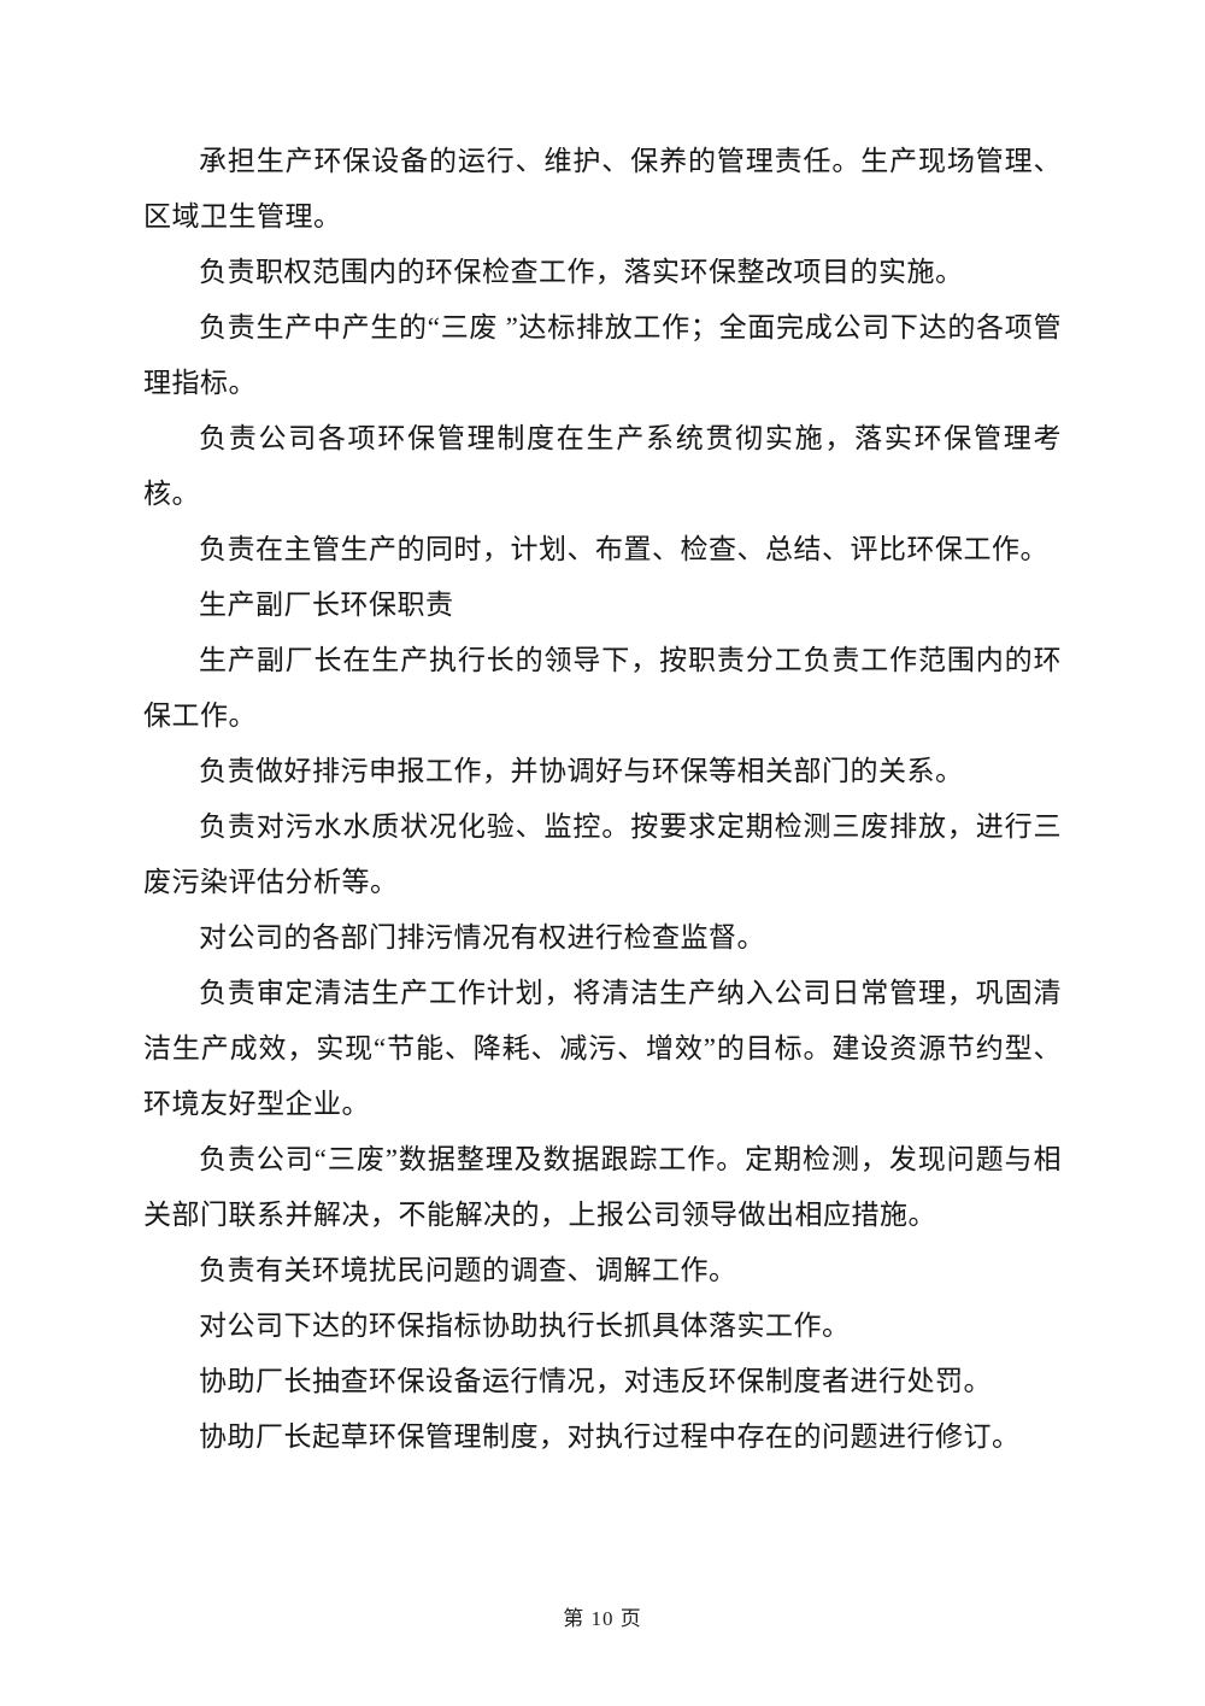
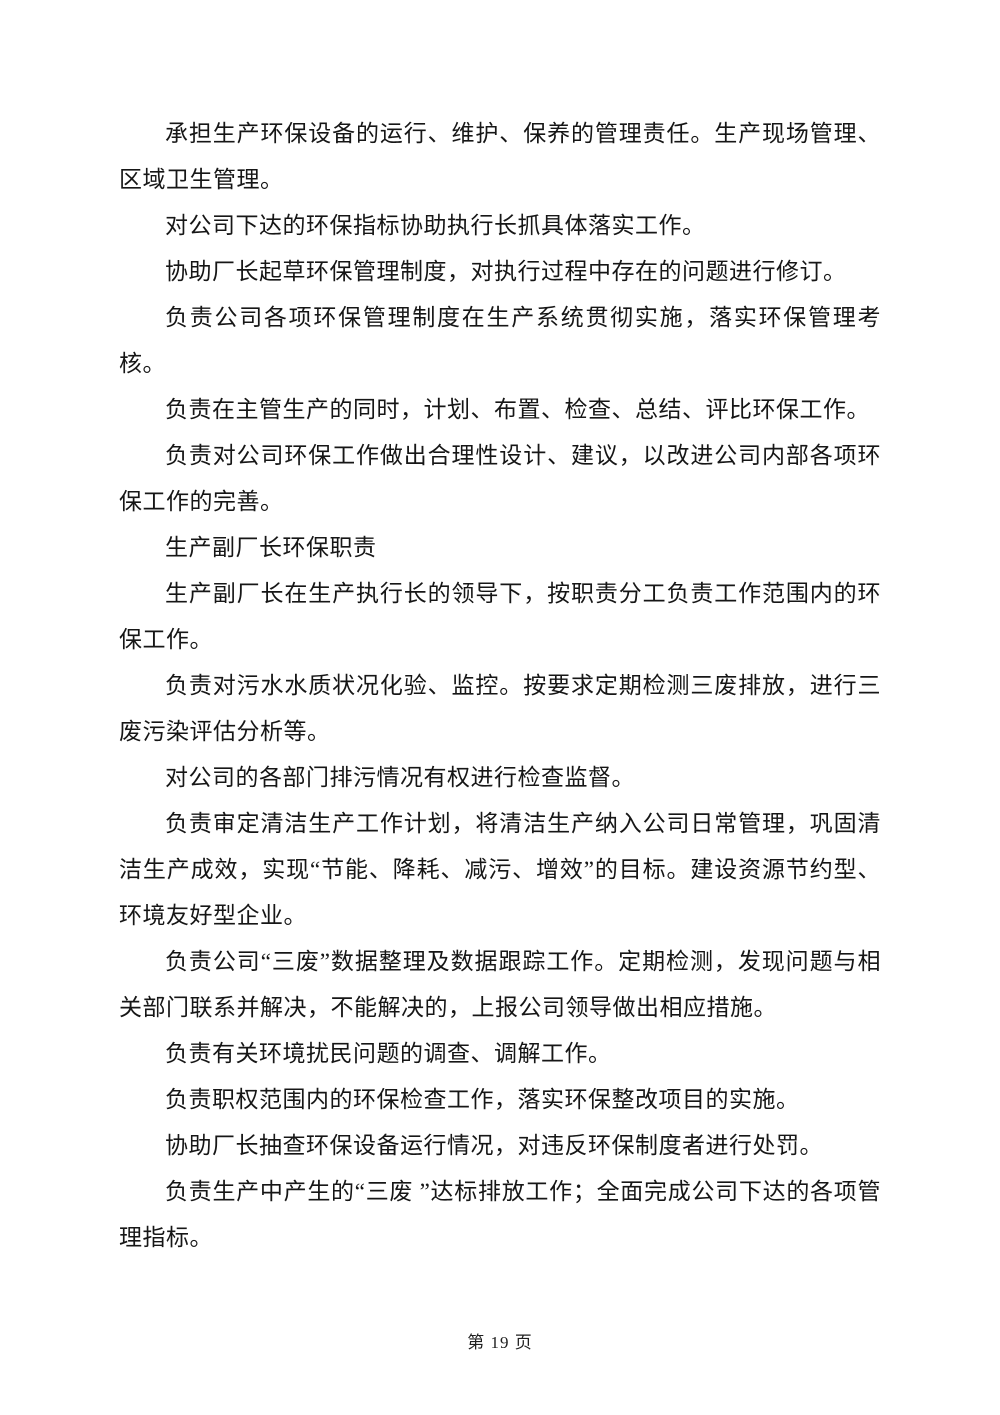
  承担生产环保设备的运行、维护、保养的管理责任。生产现场管理、区域卫生管理。
- 负责职权范围内的环保检查工作，落实环保整改项目的实施。
+ 对公司下达的环保指标协助执行长抓具体落实工作。
- 负责生产中产生的“三废 ”达标排放工作；全面完成公司下达的各项管理指标。
+ 协助厂长起草环保管理制度，对执行过程中存在的问题进行修订。
  负责公司各项环保管理制度在生产系统贯彻实施，落实环保管理考核。
  负责在主管生产的同时，计划、布置、检查、总结、评比环保工作。
+ 负责对公司环保工作做出合理性设计、建议，以改进公司内部各项环保工作的完善。
  生产副厂长环保职责
  生产副厂长在生产执行长的领导下，按职责分工负责工作范围内的环保工作。
- 负责做好排污申报工作，并协调好与环保等相关部门的关系。
  负责对污水水质状况化验、监控。按要求定期检测三废排放，进行三废污染评估分析等。
  对公司的各部门排污情况有权进行检查监督。
  负责审定清洁生产工作计划，将清洁生产纳入公司日常管理，巩固清洁生产成效，实现“节能、降耗、减污、增效”的目标。建设资源节约型、环境友好型企业。
  负责公司“三废”数据整理及数据跟踪工作。定期检测，发现问题与相关部门联系并解决，不能解决的，上报公司领导做出相应措施。
  负责有关环境扰民问题的调查、调解工作。
- 对公司下达的环保指标协助执行长抓具体落实工作。
+ 负责职权范围内的环保检查工作，落实环保整改项目的实施。
  协助厂长抽查环保设备运行情况，对违反环保制度者进行处罚。
- 协助厂长起草环保管理制度，对执行过程中存在的问题进行修订。
+ 负责生产中产生的“三废 ”达标排放工作；全面完成公司下达的各项管理指标。
- 第 10 页
+ 第 19 页
